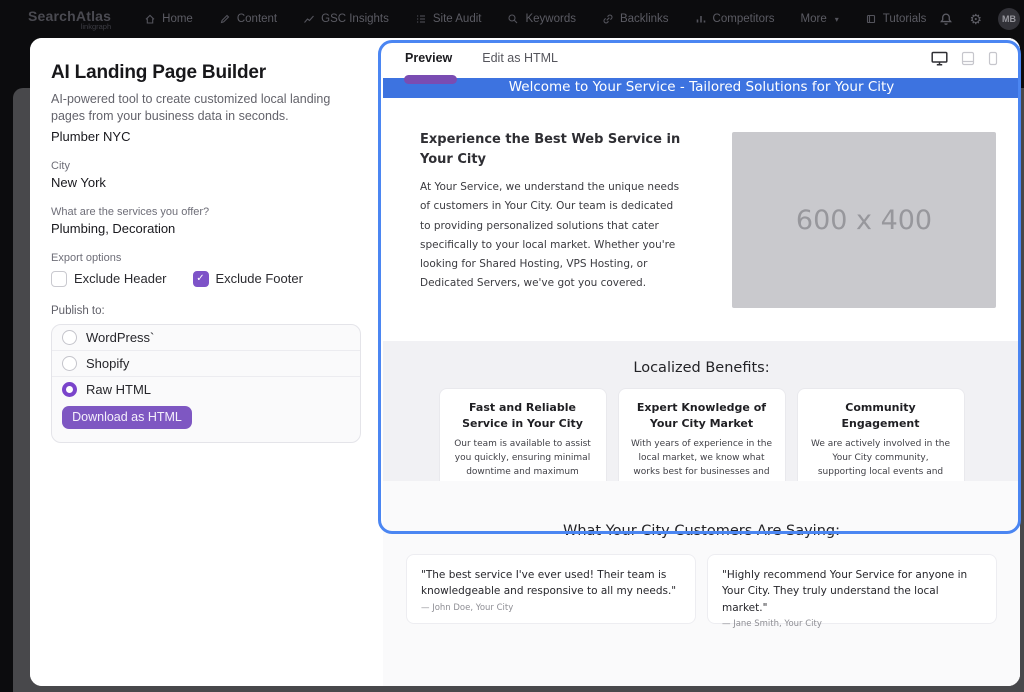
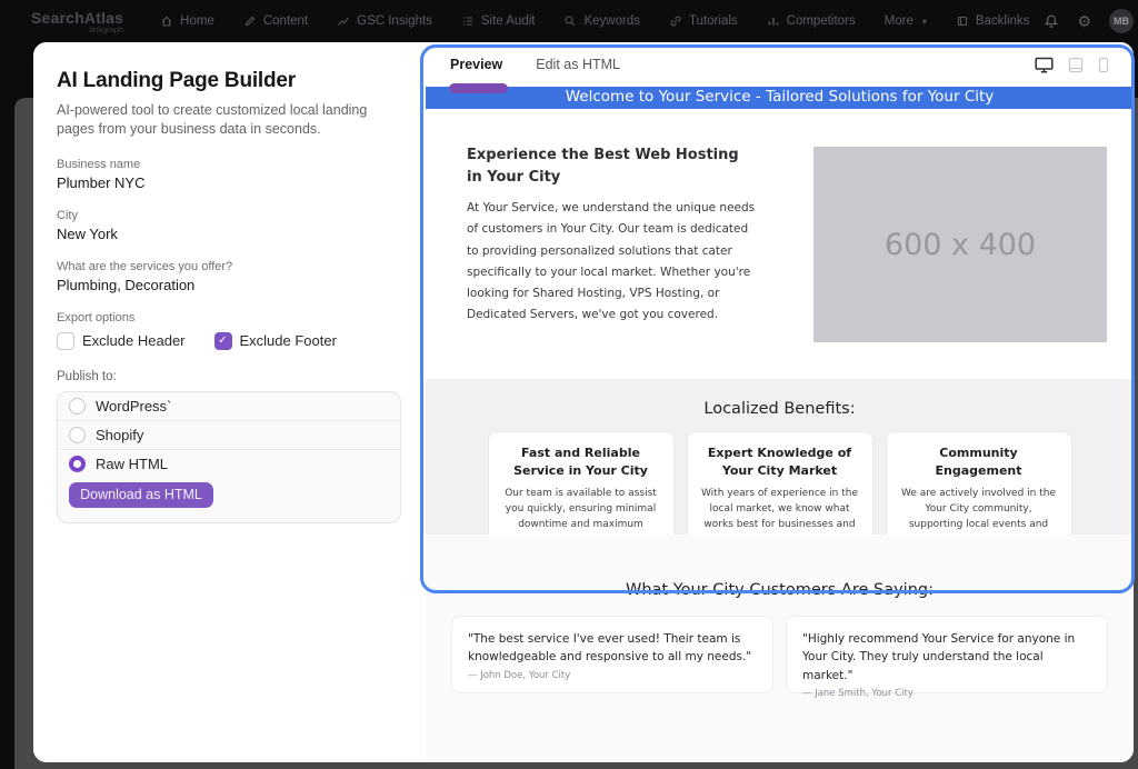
  SearchAtlas
  linkgraph
  Home
  Content
  GSC Insights
  Site Audit
  Keywords
- Backlinks
+ Tutorials
  Competitors
  More
  ▾
- Tutorials
+ Backlinks
  ⚙
  MB
  AI Landing Page Builder
  AI-powered tool to create customized local landing pages from your business data in seconds.
+ Business name
  Plumber NYC
  City
  New York
  What are the services you offer?
  Plumbing, Decoration
  Export options
  Exclude Header
  ✓
  Exclude Footer
  Publish to:
  WordPress`
  Shopify
  Raw HTML
  Download as HTML
  Preview
  Edit as HTML
  Welcome to Your Service - Tailored Solutions for Your City
- Experience the Best Web Service in Your City
+ Experience the Best Web Hosting in Your City
  At Your Service, we understand the unique needs of customers in Your City. Our team is dedicated to providing personalized solutions that cater specifically to your local market. Whether you're looking for Shared Hosting, VPS Hosting, or Dedicated Servers, we've got you covered.
  600 x 400
  Localized Benefits:
  Fast and Reliable Service in Your City
  Our team is available to assist you quickly, ensuring minimal downtime and maximum
  Expert Knowledge of Your City Market
  With years of experience in the local market, we know what works best for businesses and
  Community Engagement
  We are actively involved in the Your City community, supporting local events and
  What Your City Customers Are Saying:
  "The best service I've ever used! Their team is knowledgeable and responsive to all my needs."
  — John Doe, Your City
  "Highly recommend Your Service for anyone in Your City. They truly understand the local market."
  — Jane Smith, Your City
